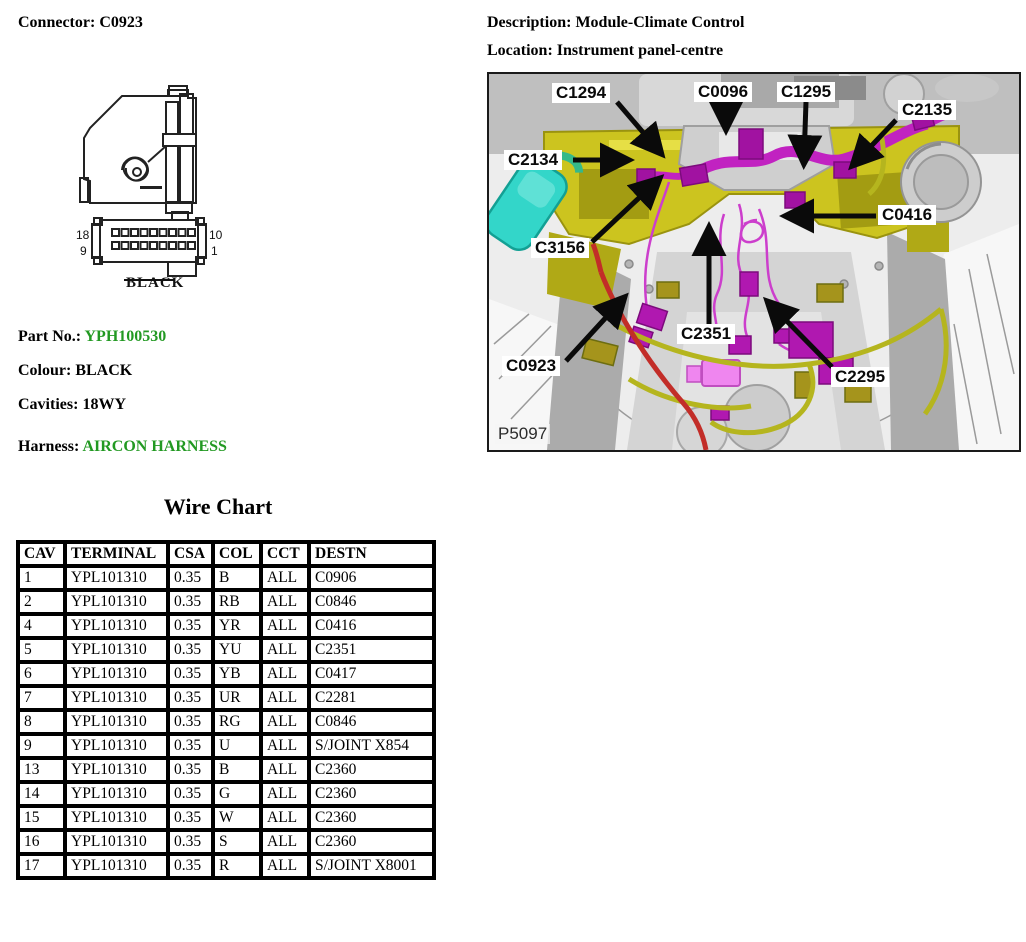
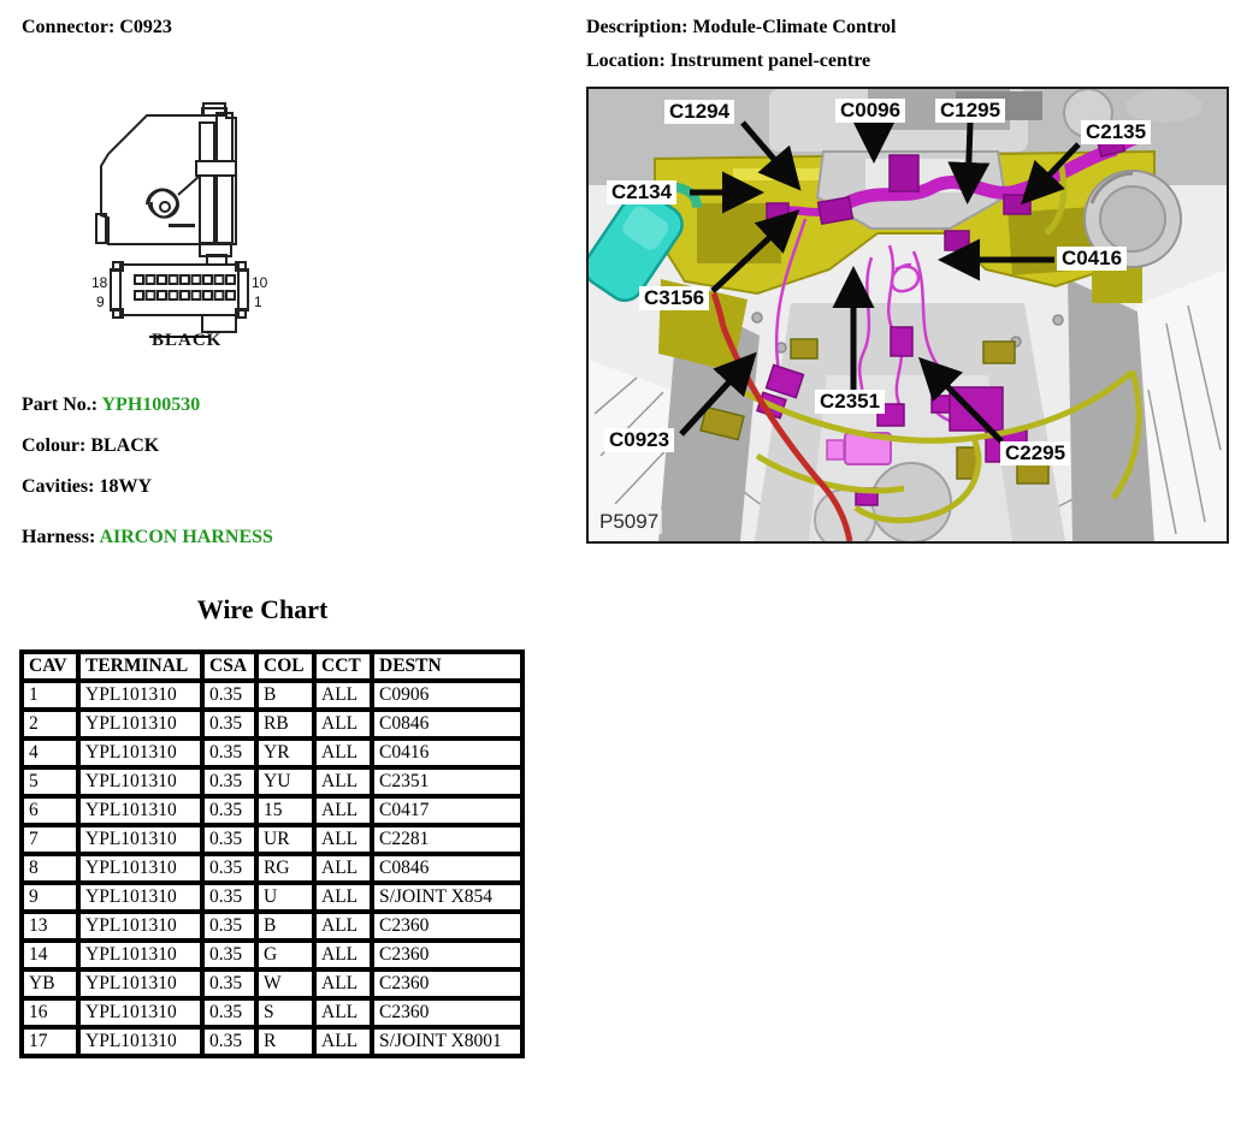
  Connector: C0923
  Description: Module-Climate Control
  Location: Instrument panel-centre
  18
  10
  9
  1
  BLACK
  Part No.: YPH100530
  Colour: BLACK
  Cavities: 18WY
  Harness: AIRCON HARNESS
  C1294
  C0096
  C1295
  C2135
  C2134
  C0416
  C3156
  C2351
  C0923
  C2295
  P5097
  Wire Chart
  CAV	TERMINAL	CSA	COL	CCT	DESTN
  1	YPL101310	0.35	B	ALL	C0906
  2	YPL101310	0.35	RB	ALL	C0846
  4	YPL101310	0.35	YR	ALL	C0416
  5	YPL101310	0.35	YU	ALL	C2351
- 6	YPL101310	0.35	YB	ALL	C0417
+ 6	YPL101310	0.35	15	ALL	C0417
  7	YPL101310	0.35	UR	ALL	C2281
  8	YPL101310	0.35	RG	ALL	C0846
  9	YPL101310	0.35	U	ALL	S/JOINT X854
  13	YPL101310	0.35	B	ALL	C2360
  14	YPL101310	0.35	G	ALL	C2360
- 15	YPL101310	0.35	W	ALL	C2360
+ YB	YPL101310	0.35	W	ALL	C2360
  16	YPL101310	0.35	S	ALL	C2360
  17	YPL101310	0.35	R	ALL	S/JOINT X8001
